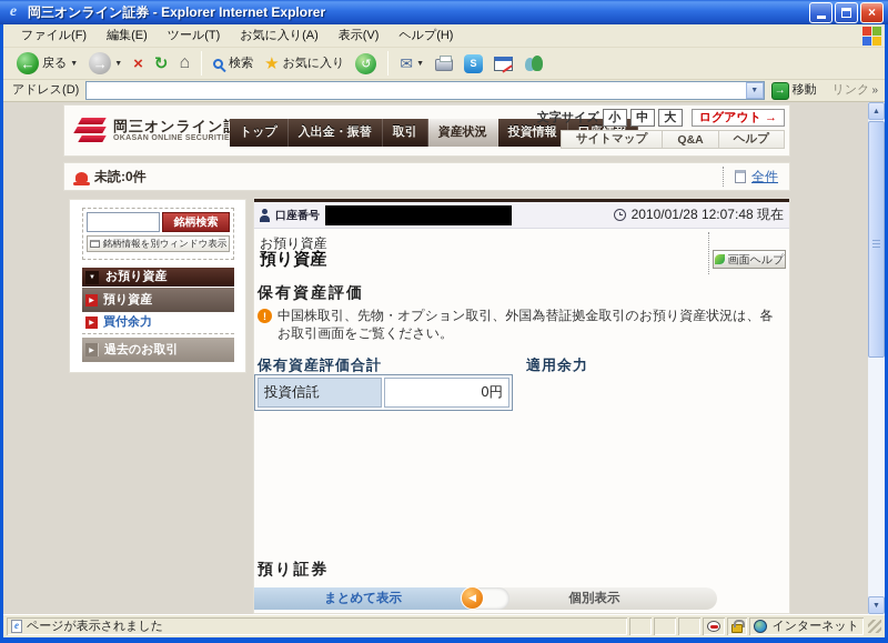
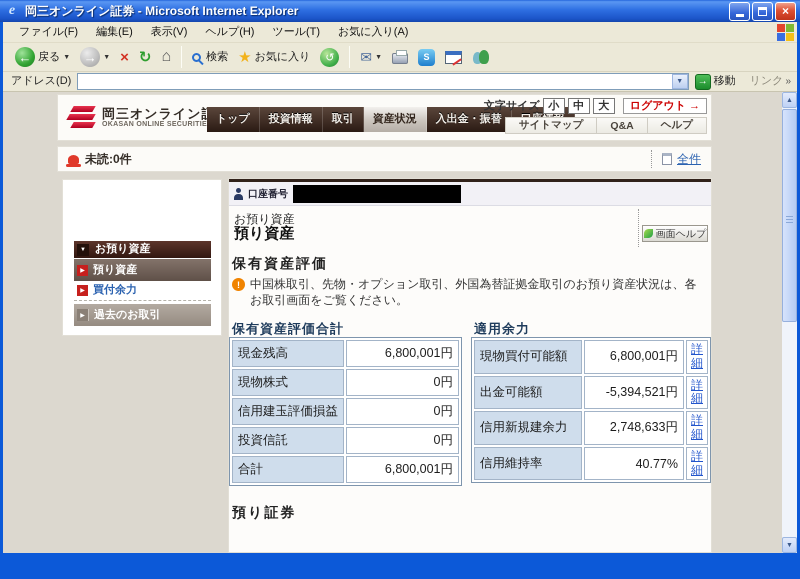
  e
- 岡三オンライン証券 - Explorer Internet Explorer
+ 岡三オンライン証券 - Microsoft Internet Explorer
  ×
  ファイル(F)
  編集(E)
- ツール(T)
+ 表示(V)
- お気に入り(A)
+ ヘルプ(H)
- 表示(V)
+ ツール(T)
- ヘルプ(H)
+ お気に入り(A)
  ←
  戻る
  →
  ×
  ↻
  ⌂
  検索
  ★
  お気に入り
  ↺
  ✉
  S
  アドレス(D)
  →
  移動
  リンク
  »
  岡三オンライン
  トップ
- 入出金・振替
+ 投資情報
  取引
  資産状況
- 投資情報
+ 入出金・振替
  文字サイズ
  小
  中
  大
  ログアウト
  →
  サイトマップ
  Q&A
  ヘルプ
  未読:0件
  全件
- 銘柄検索
- 銘柄情報を別ウィンドウ表示
  お預り資産
  預り資産
  買付余力
  過去のお取引
  口座番号
- 2010/01/28 12:07:48 現在
  お預り資産
  預り資産
  画面ヘルプ
  保有資産評価
  !
  中国株取引、先物・オプション取引、外国為替証拠金取引のお預り資産状況は、各お取引画面をご覧ください。
  保有資産評価合計
  適用余力
+ 現金残高	6,800,001円
+ 現物株式	0円
+ 信用建玉評価損益	0円
  投資信託	0円
+ 合計	6,800,001円
+ 現物買付可能額	6,800,001円	詳細
+ 出金可能額	-5,394,521円	詳細
+ 信用新規建余力	2,748,633円	詳細
+ 信用維持率	40.77%	詳細
  預り証券
- まとめて表示
- 個別表示
- ◀
- ページが表示されました
- インターネット
